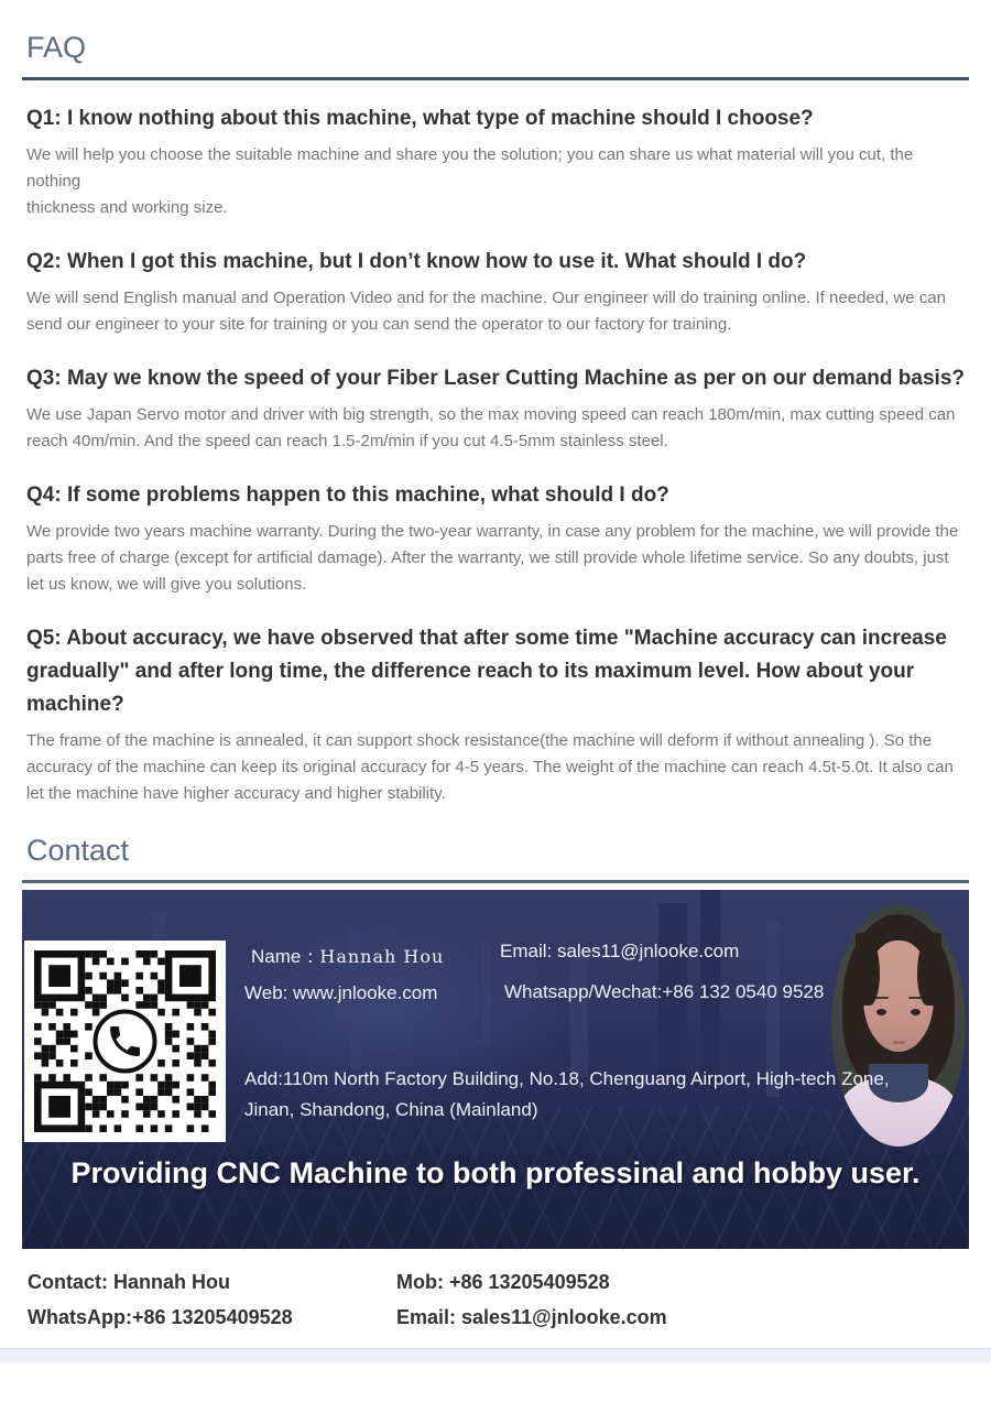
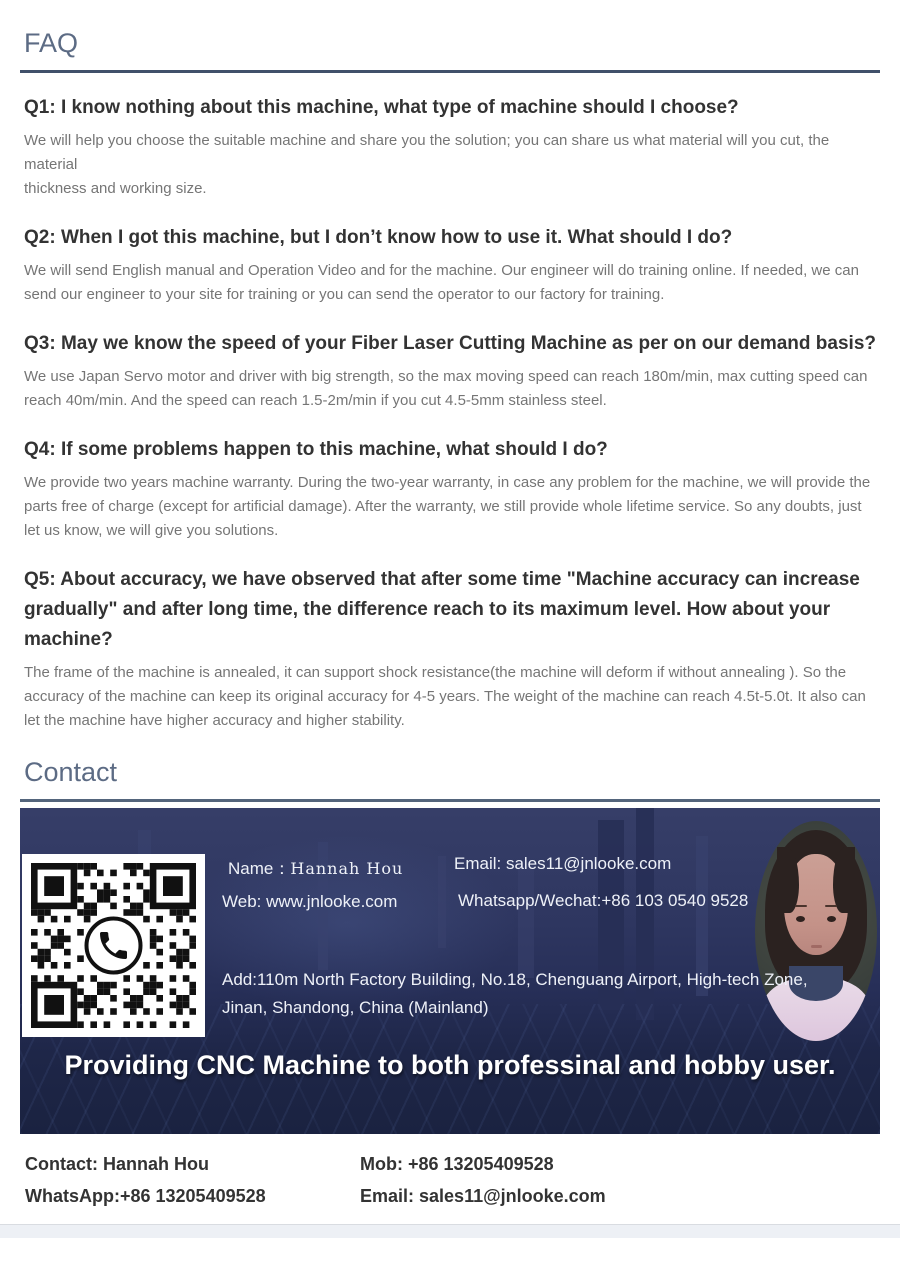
  FAQ
  Q1: I know nothing about this machine, what type of machine should I choose?
- We will help you choose the suitable machine and share you the solution; you can share us what material will you cut, the nothing
+ We will help you choose the suitable machine and share you the solution; you can share us what material will you cut, the material
  thickness and working size.
  Q2: When I got this machine, but I don’t know how to use it. What should I do?
  We will send English manual and Operation Video and for the machine. Our engineer will do training online. If needed, we can send our engineer to your site for training or you can send the operator to our factory for training.
  Q3: May we know the speed of your Fiber Laser Cutting Machine as per on our demand basis?
  We use Japan Servo motor and driver with big strength, so the max moving speed can reach 180m/min, max cutting speed can reach 40m/min. And the speed can reach 1.5-2m/min if you cut 4.5-5mm stainless steel.
  Q4: If some problems happen to this machine, what should I do?
  We provide two years machine warranty. During the two-year warranty, in case any problem for the machine, we will provide the parts free of charge (except for artificial damage). After the warranty, we still provide whole lifetime service. So any doubts, just let us know, we will give you solutions.
  Q5: About accuracy, we have observed that after some time "Machine accuracy can increase gradually" and after long time, the difference reach to its maximum level. How about your machine?
  The frame of the machine is annealed, it can support shock resistance(the machine will deform if without annealing ). So the accuracy of the machine can keep its original accuracy for 4-5 years. The weight of the machine can reach 4.5t-5.0t. It also can let the machine have higher accuracy and higher stability.
  Contact
  Name：Hannah Hou
  Web: www.jnlooke.com
  Email: sales11@jnlooke.com
- Whatsapp/Wechat:+86 132 0540 9528
+ Whatsapp/Wechat:+86 103 0540 9528
  Add:110m North Factory Building, No.18, Chenguang Airport, High-tech Zone,
  Jinan, Shandong, China (Mainland)
  Providing CNC Machine to both professinal and hobby user.
  Contact: Hannah Hou
  Mob: +86 13205409528
  WhatsApp:+86 13205409528
  Email: sales11@jnlooke.com
